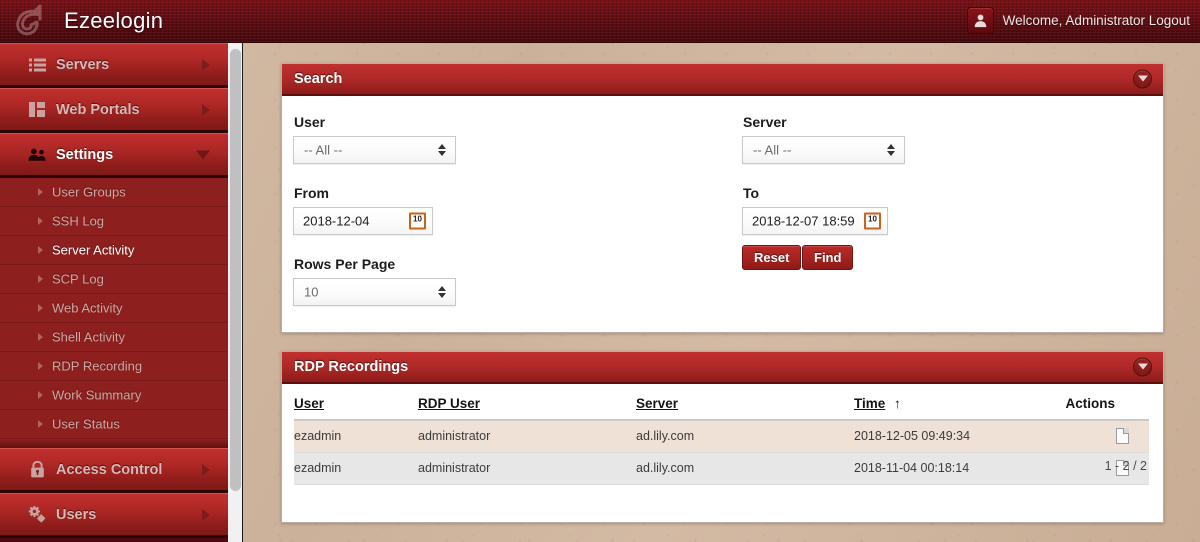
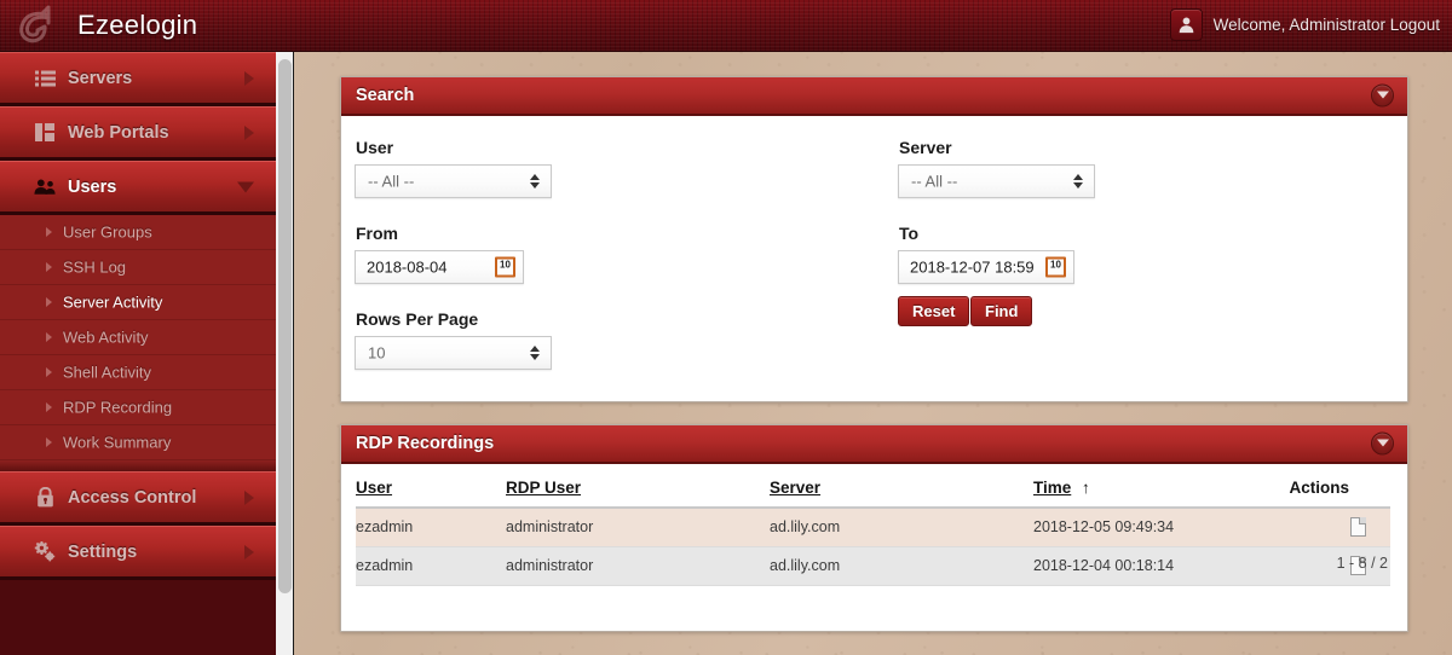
  Ezeelogin
  Welcome, Administrator Logout
  Servers
  Web Portals
- Settings
+ Users
  User Groups
  SSH Log
  Server Activity
- SCP Log
  Web Activity
  Shell Activity
  RDP Recording
  Work Summary
- User Status
  Access Control
- Users
+ Settings
  Search
  User
  -- All --
  Server
  -- All --
  From
- 2018-12-04
+ 2018-08-04
  10
  To
  2018-12-07 18:59
  10
  Rows Per Page
  10
  Reset
  Find
  RDP Recordings
  User	RDP User	Server	Time ↑	Actions
  ezadmin	administrator	ad.lily.com	2018-12-05 09:49:34
- ezadmin	administrator	ad.lily.com	2018-11-04 00:18:14
+ ezadmin	administrator	ad.lily.com	2018-12-04 00:18:14
- 1 - 2 / 2
+ 1 - 8 / 2
